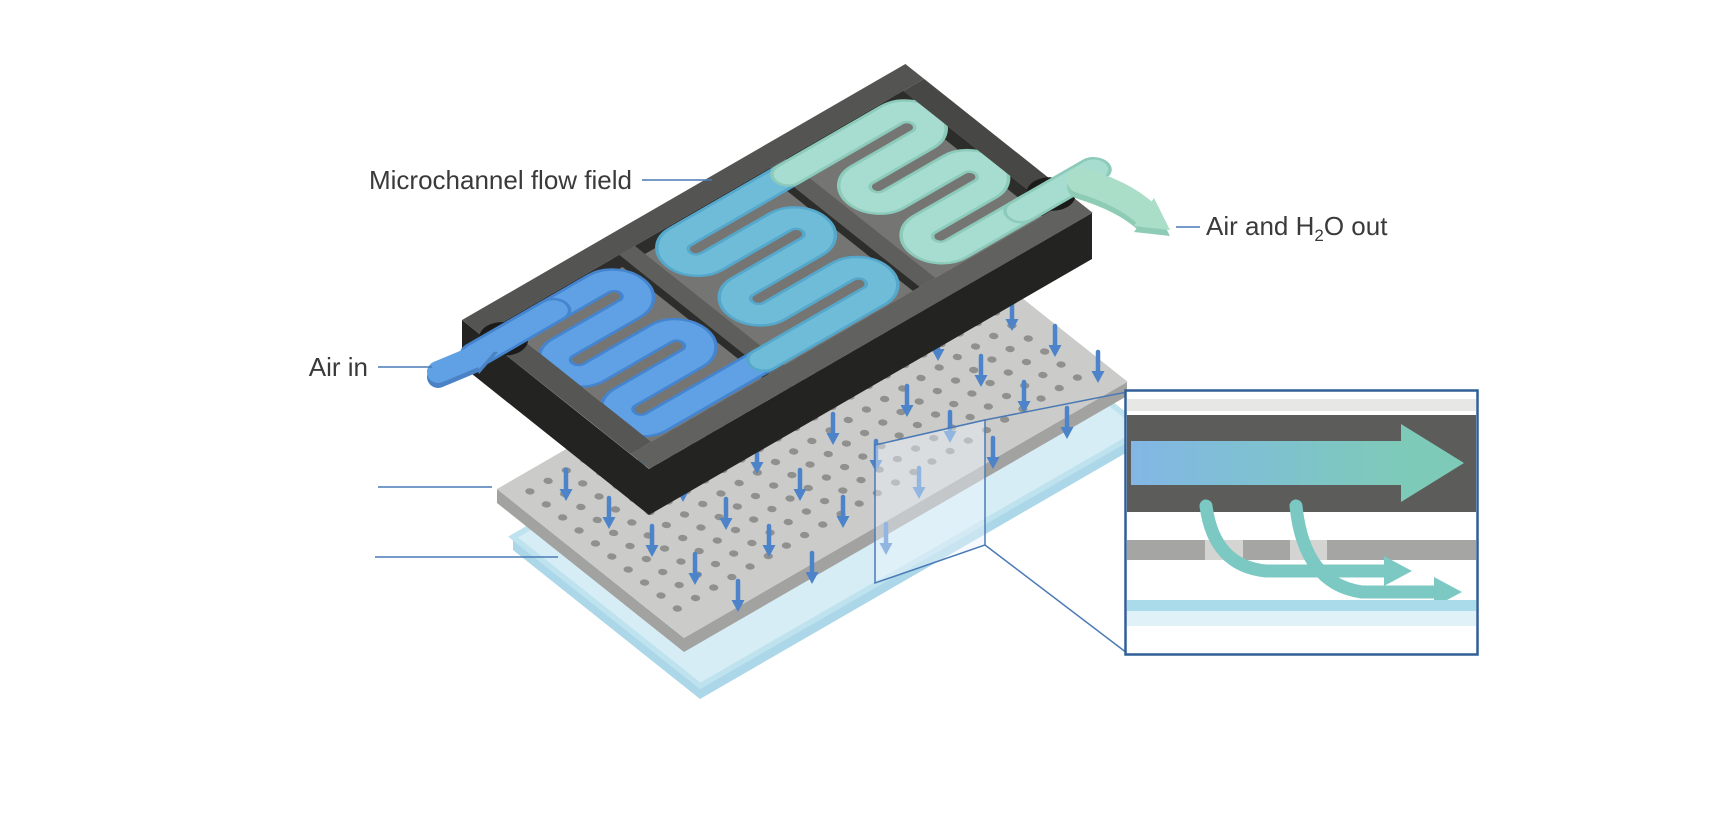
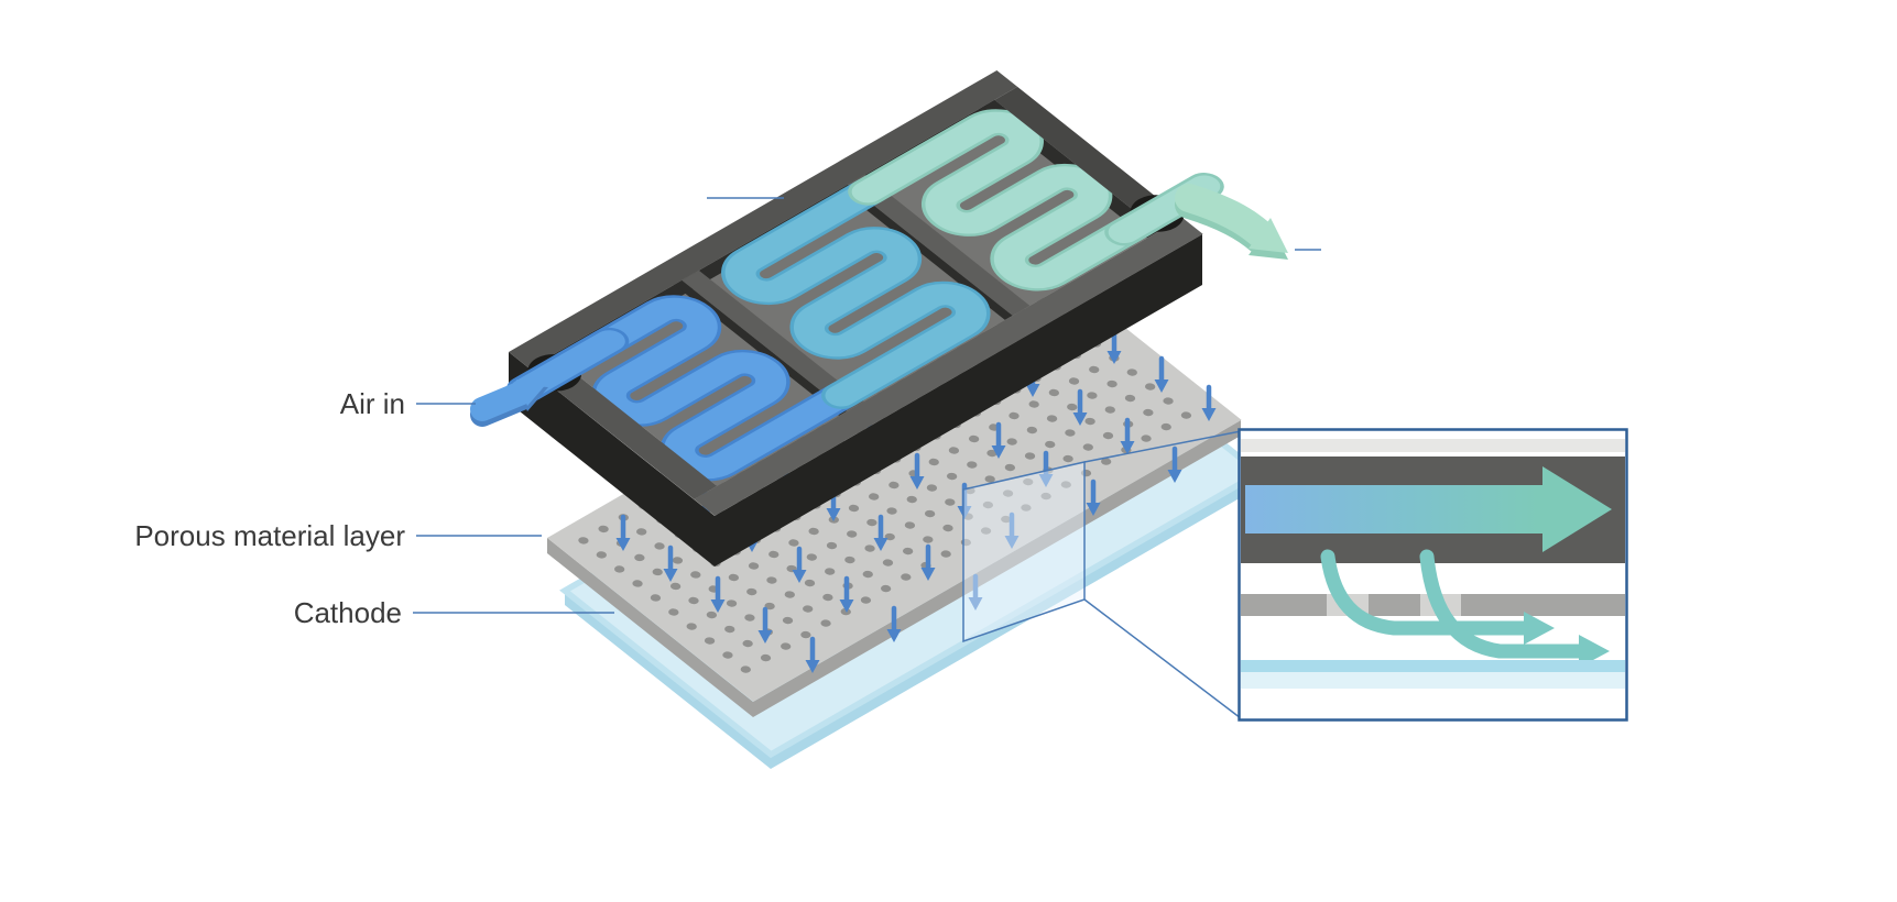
- Microchannel flow field
- Air and H2O out
  Air in
+ Porous material layer
+ Cathode
